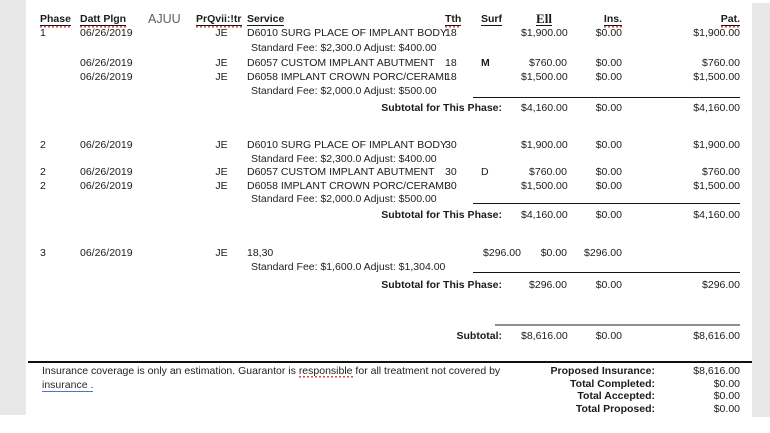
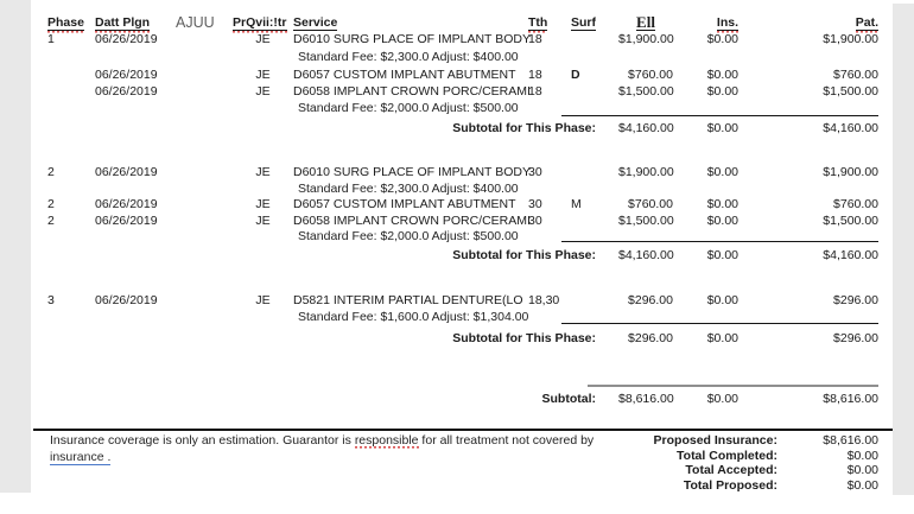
  Phase
  Datt Plgn
  AJUU
  PrQvii:!tr
  Service
  Tth
  Surf
  Ell
  Ins.
  Pat.
  1
  06/26/2019
  JE
  D6010 SURG PLACE OF IMPLANT BODY
  18
  $1,900.00
  $0.00
  $1,900.00
  Standard Fee: $2,300.0 Adjust: $400.00
  06/26/2019
  JE
  D6057 CUSTOM IMPLANT ABUTMENT
  18
- M
+ D
  $760.00
  $0.00
  $760.00
  06/26/2019
  JE
  D6058 IMPLANT CROWN PORC/CERAM
  18
  $1,500.00
  $0.00
  $1,500.00
  Standard Fee: $2,000.0 Adjust: $500.00
  Subtotal for This Phase:
  $4,160.00
  $0.00
  $4,160.00
  2
  06/26/2019
  JE
  D6010 SURG PLACE OF IMPLANT BODY
  30
  $1,900.00
  $0.00
  $1,900.00
  Standard Fee: $2,300.0 Adjust: $400.00
  2
  06/26/2019
  JE
  D6057 CUSTOM IMPLANT ABUTMENT
  30
- D
+ M
  $760.00
  $0.00
  $760.00
  2
  06/26/2019
  JE
  D6058 IMPLANT CROWN PORC/CERAM
  30
  $1,500.00
  $0.00
  $1,500.00
  Standard Fee: $2,000.0 Adjust: $500.00
  Subtotal for This Phase:
  $4,160.00
  $0.00
  $4,160.00
  3
  06/26/2019
  JE
+ D5821 INTERIM PARTIAL DENTURE(LO
  18,30
  $296.00
  $0.00
  $296.00
  Standard Fee: $1,600.0 Adjust: $1,304.00
  Subtotal for This Phase:
  $296.00
  $0.00
  $296.00
  Subtotal:
  $8,616.00
  $0.00
  $8,616.00
  Insurance coverage is only an estimation. Guarantor is responsible for all treatment not covered by
  insurance .
  Proposed Insurance:
  $8,616.00
  Total Completed:
  $0.00
  Total Accepted:
  $0.00
  Total Proposed:
  $0.00
